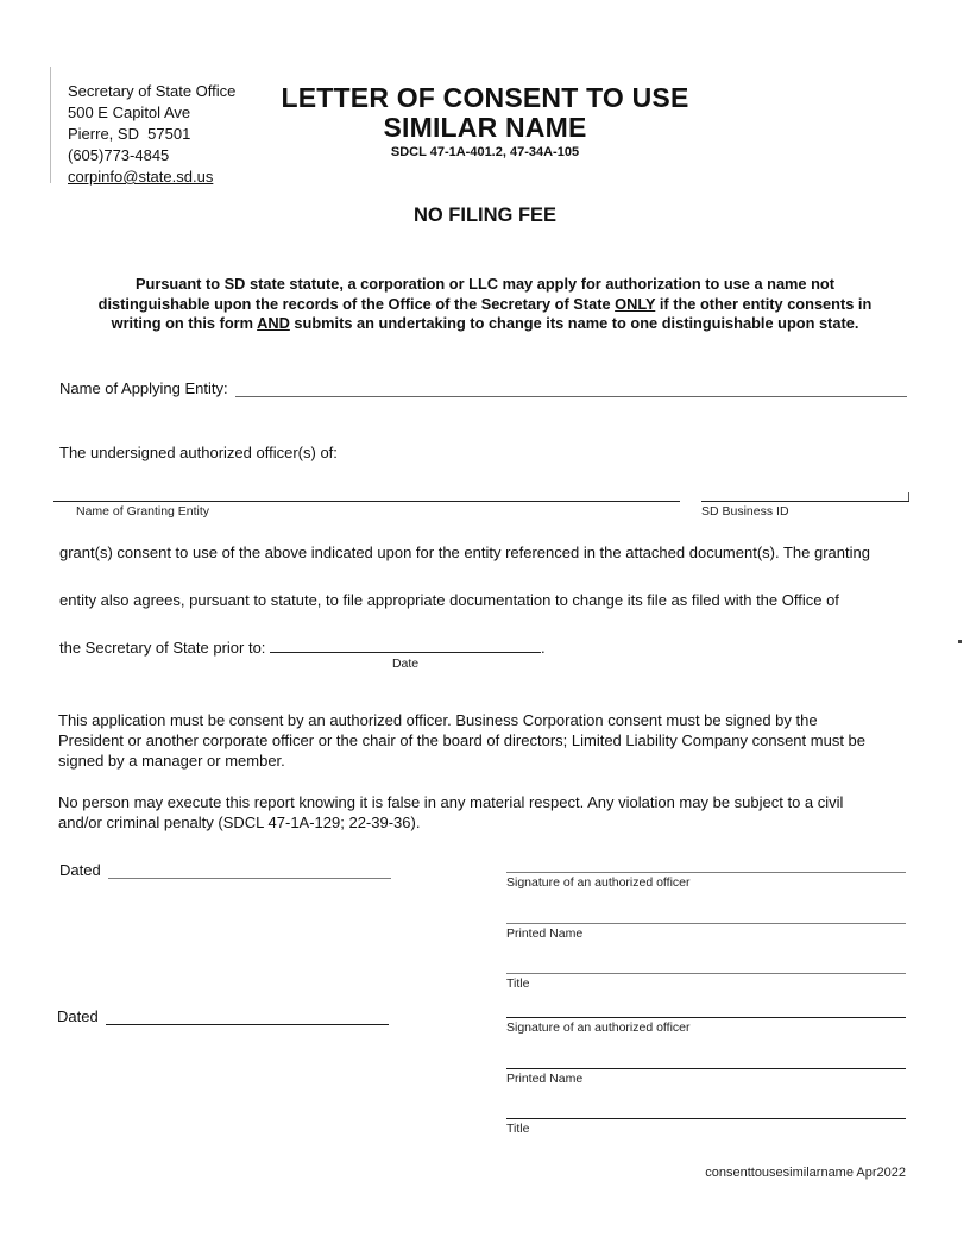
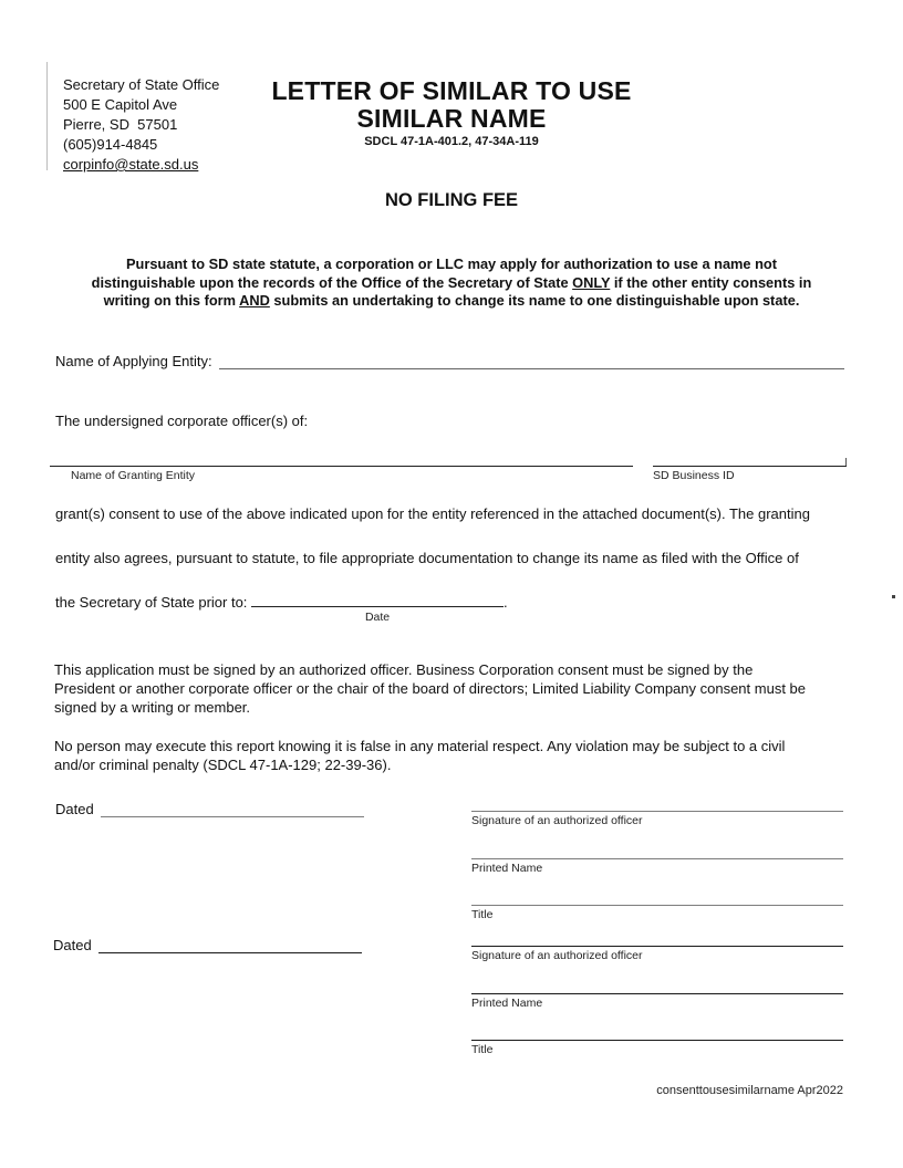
  Secretary of State Office
  500 E Capitol Ave
  Pierre, SD 57501
- (605)773-4845
+ (605)914-4845
  corpinfo@state.sd.us
- LETTER OF CONSENT TO USE
+ LETTER OF SIMILAR TO USE
  SIMILAR NAME
- SDCL 47-1A-401.2, 47-34A-105
+ SDCL 47-1A-401.2, 47-34A-119
  NO FILING FEE
  Pursuant to SD state statute, a corporation or LLC may apply for authorization to use a name not
  distinguishable upon the records of the Office of the Secretary of State ONLY if the other entity consents in
  writing on this form AND submits an undertaking to change its name to one distinguishable upon state.
  Name of Applying Entity:
- The undersigned authorized officer(s) of:
+ The undersigned corporate officer(s) of:
  Name of Granting Entity
  SD Business ID
  grant(s) consent to use of the above indicated upon for the entity referenced in the attached document(s). The granting
- entity also agrees, pursuant to statute, to file appropriate documentation to change its file as filed with the Office of
+ entity also agrees, pursuant to statute, to file appropriate documentation to change its name as filed with the Office of
  the Secretary of State prior to:
  Date
  .
- This application must be consent by an authorized officer. Business Corporation consent must be signed by the
+ This application must be signed by an authorized officer. Business Corporation consent must be signed by the
  President or another corporate officer or the chair of the board of directors; Limited Liability Company consent must be
- signed by a manager or member.
+ signed by a writing or member.
  No person may execute this report knowing it is false in any material respect. Any violation may be subject to a civil
  and/or criminal penalty (SDCL 47-1A-129; 22-39-36).
  Dated
  Signature of an authorized officer
  Printed Name
  Title
  Dated
  Signature of an authorized officer
  Printed Name
  Title
  consenttousesimilarname Apr2022
